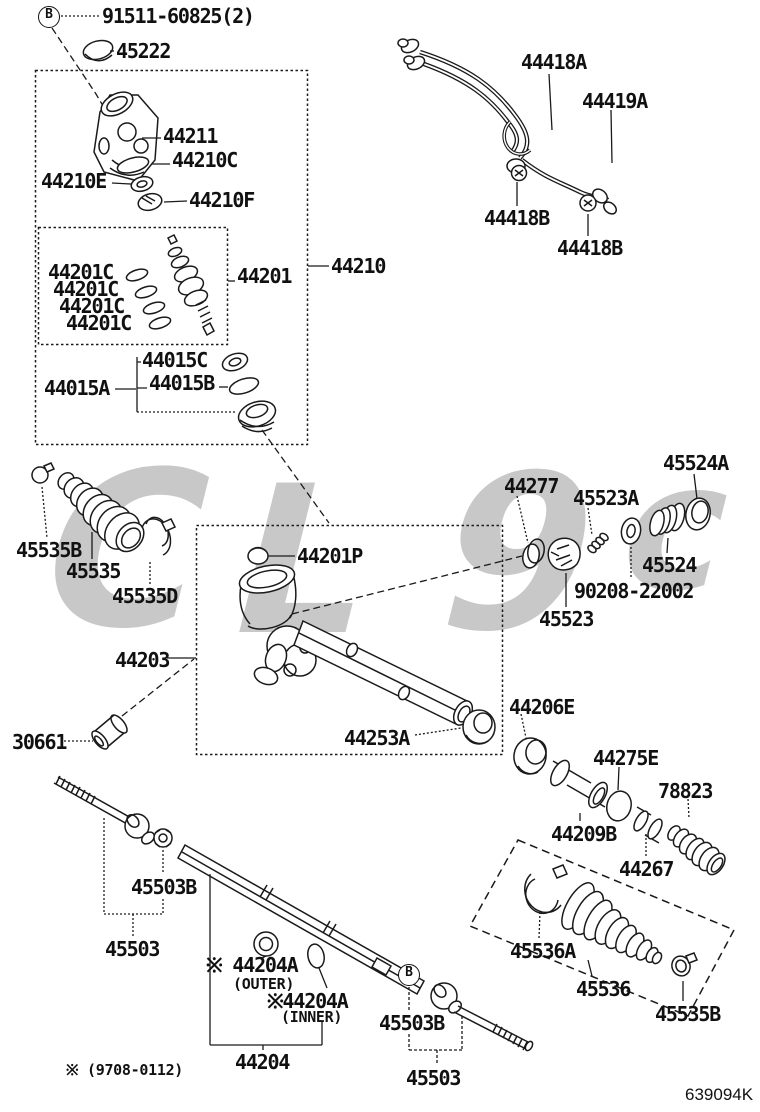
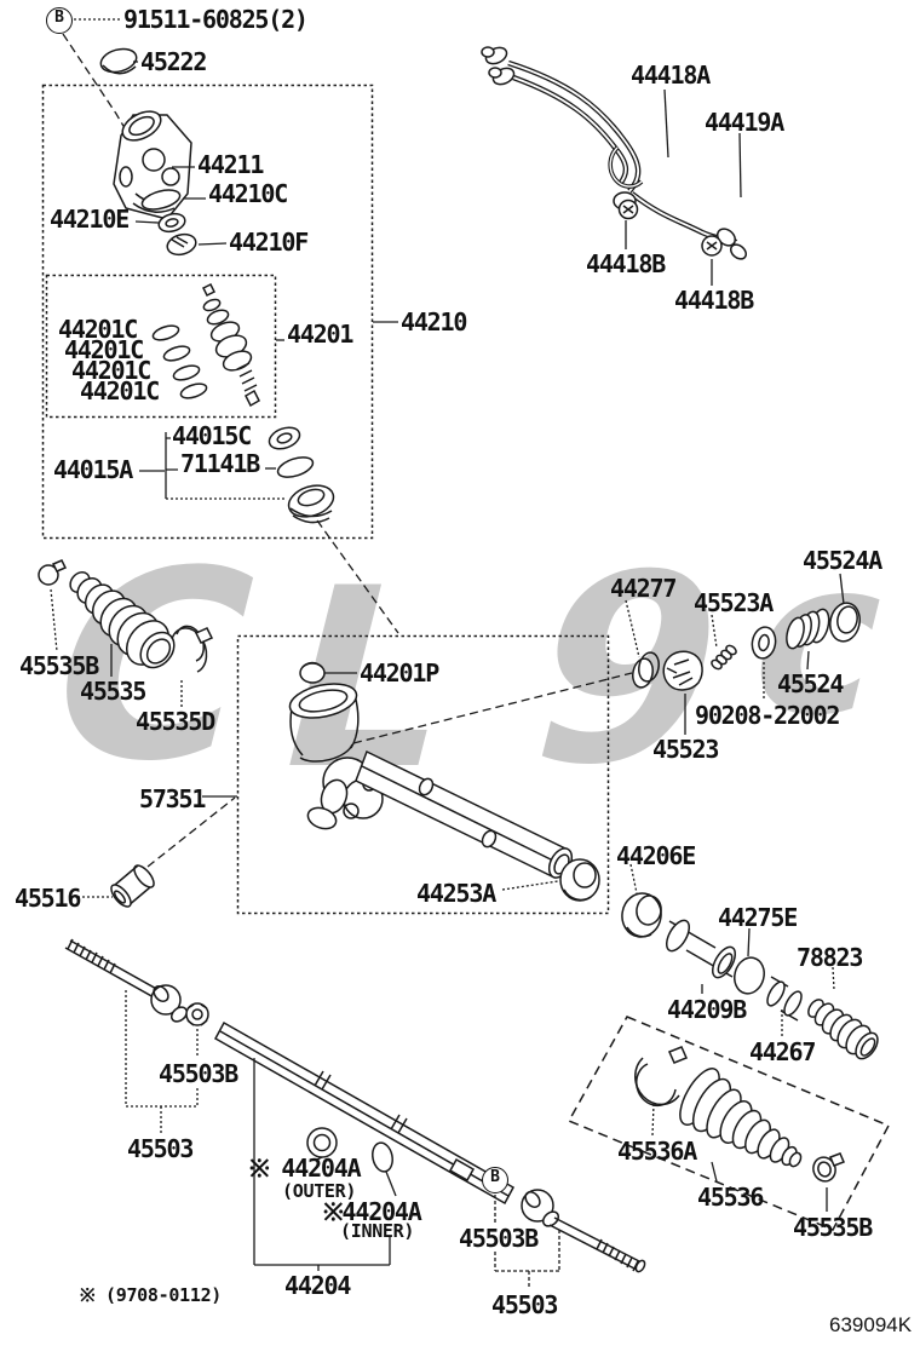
  B
  91511-60825(2)
  45222
  44211
  44210C
  44210E
  44210F
  44201C
  44201C
  44201C
  44201C
  44201
  44210
  44015C
- 44015B
+ 71141B
  44015A
  44418A
  44419A
  44418B
  44418B
  45524A
  45523A
  44277
  45524
  90208-22002
  45523
  44201P
  45535B
  45535
  45535D
- 44203
+ 57351
- 30661
+ 45516
  44253A
  44206E
  44275E
  78823
  44209B
  44267
  45503B
  45503
  ※ 44204A
  (OUTER)
  ※44204A
  (INNER)
  44204
  45503B
  B
  45503
  45536A
  45536
  45535B
  ※ (9708-0112)
  639094K
